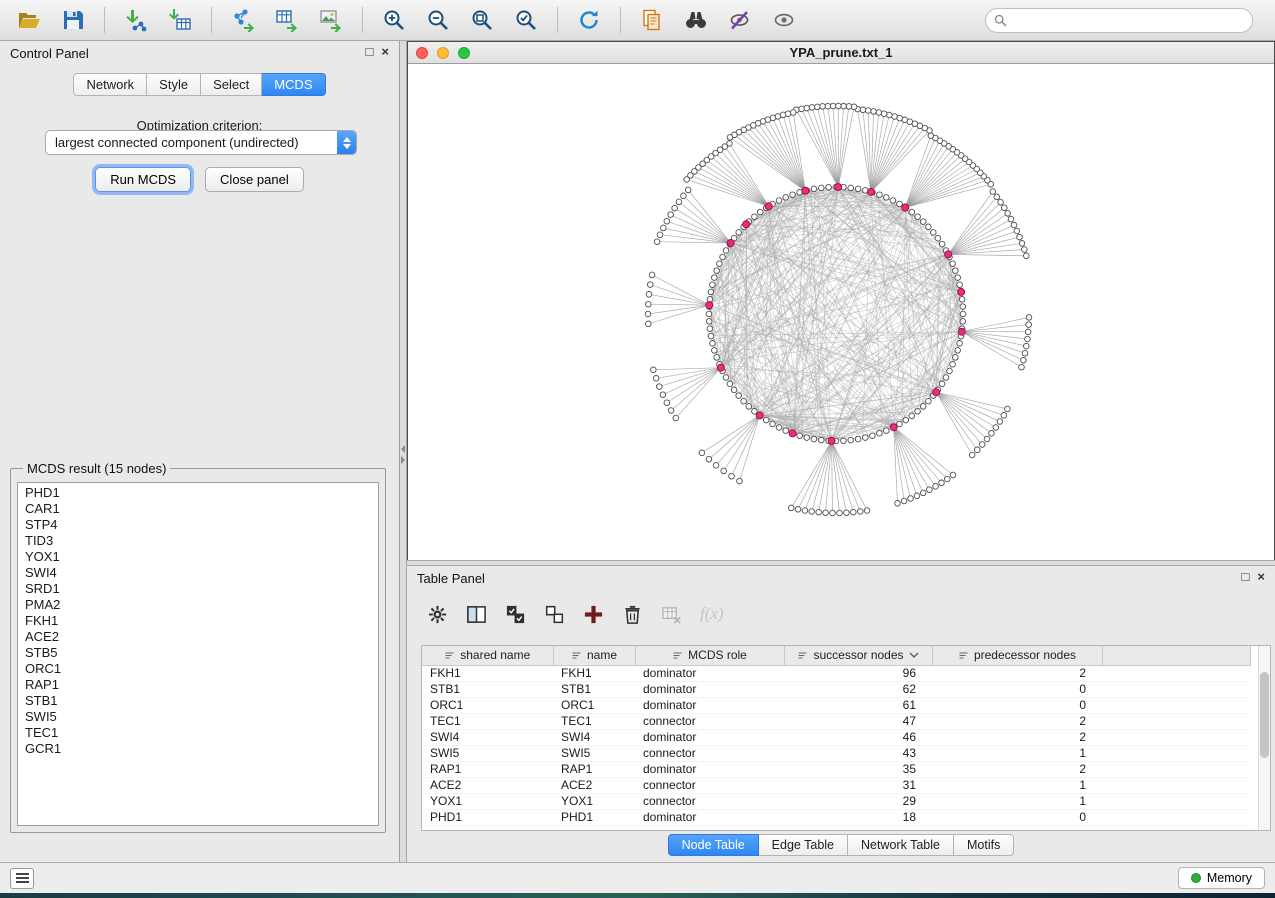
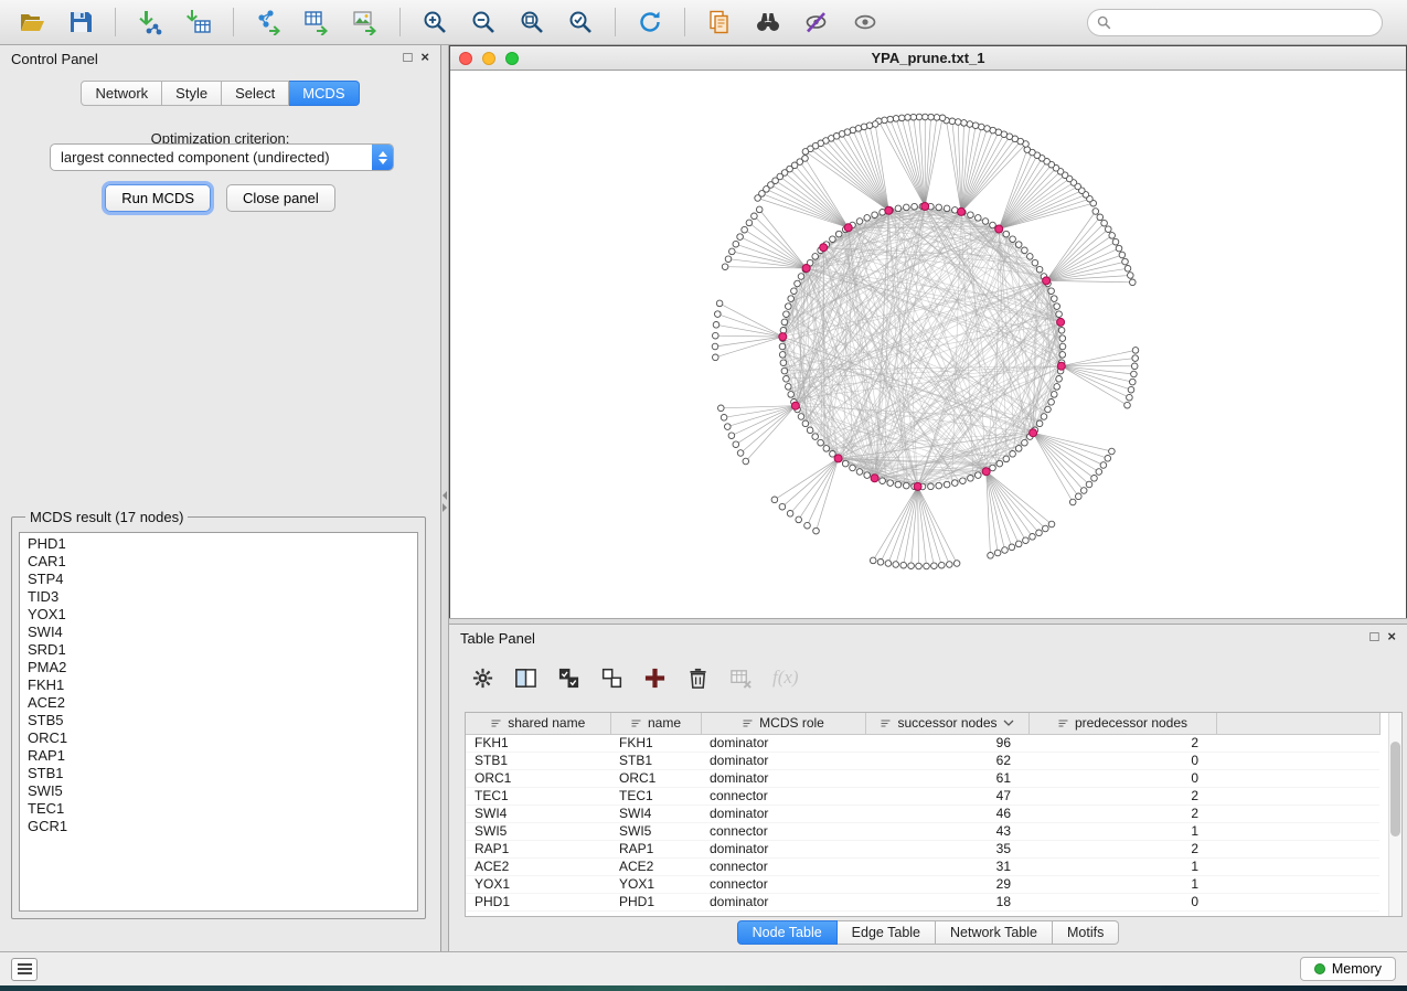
  Control Panel
  □
  ×
  Network
  Style
  Select
  MCDS
  Optimization criterion:
  largest connected component (undirected)
  Run MCDS
  Close panel
- MCDS result (15 nodes)
+ MCDS result (17 nodes)
  PHD1
  CAR1
  STP4
  TID3
  YOX1
  SWI4
  SRD1
  PMA2
  FKH1
  ACE2
  STB5
  ORC1
  RAP1
  STB1
  SWI5
  TEC1
  GCR1
  YPA_prune.txt_1
  Table Panel
  □
  ×
  f(x)
  shared name	name	MCDS role	successor nodes	predecessor nodes
  FKH1	FKH1	dominator	96	2
  STB1	STB1	dominator	62	0
  ORC1	ORC1	dominator	61	0
  TEC1	TEC1	connector	47	2
  SWI4	SWI4	dominator	46	2
  SWI5	SWI5	connector	43	1
  RAP1	RAP1	dominator	35	2
  ACE2	ACE2	connector	31	1
  YOX1	YOX1	connector	29	1
  PHD1	PHD1	dominator	18	0
  Node Table
  Edge Table
  Network Table
  Motifs
  Memory
